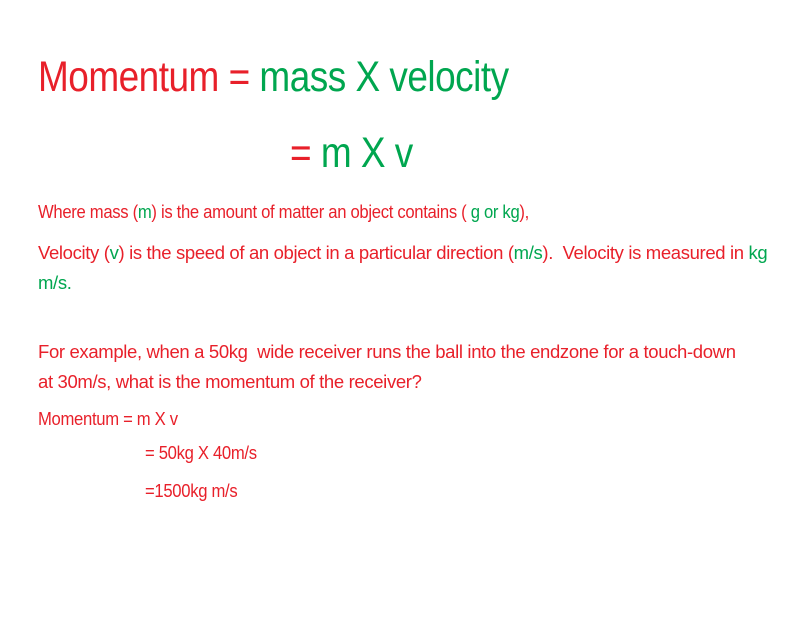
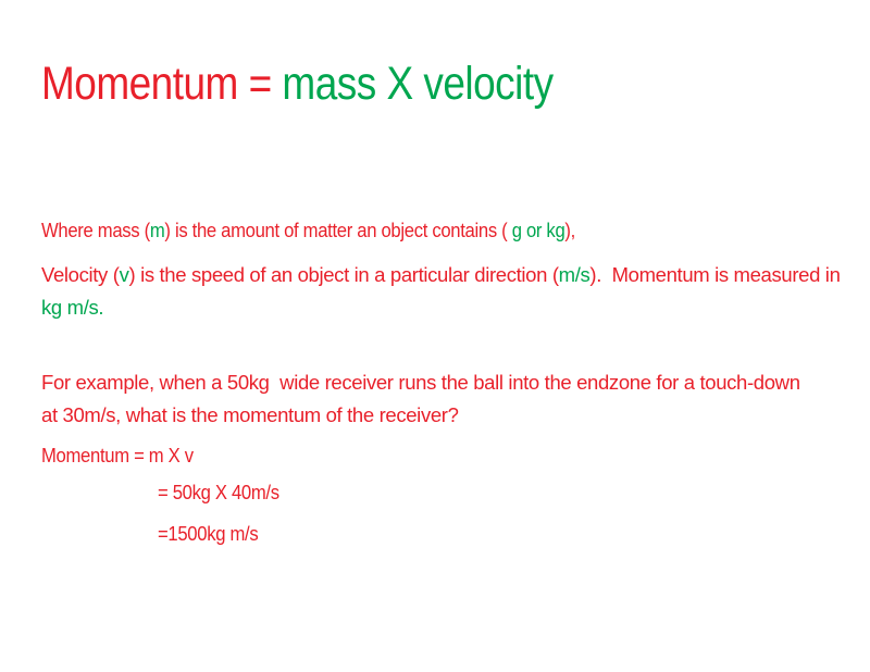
  Momentum = mass X velocity
- = m X v
  Where mass (m) is the amount of matter an object contains ( g or kg),
- Velocity (v) is the speed of an object in a particular direction (m/s). Velocity is measured in kg m/s.
+ Velocity (v) is the speed of an object in a particular direction (m/s). Momentum is measured in kg m/s.
  For example, when a 50kg wide receiver runs the ball into the endzone for a touch-down at 30m/s, what is the momentum of the receiver?
  Momentum = m X v
  = 50kg X 40m/s
  =1500kg m/s
